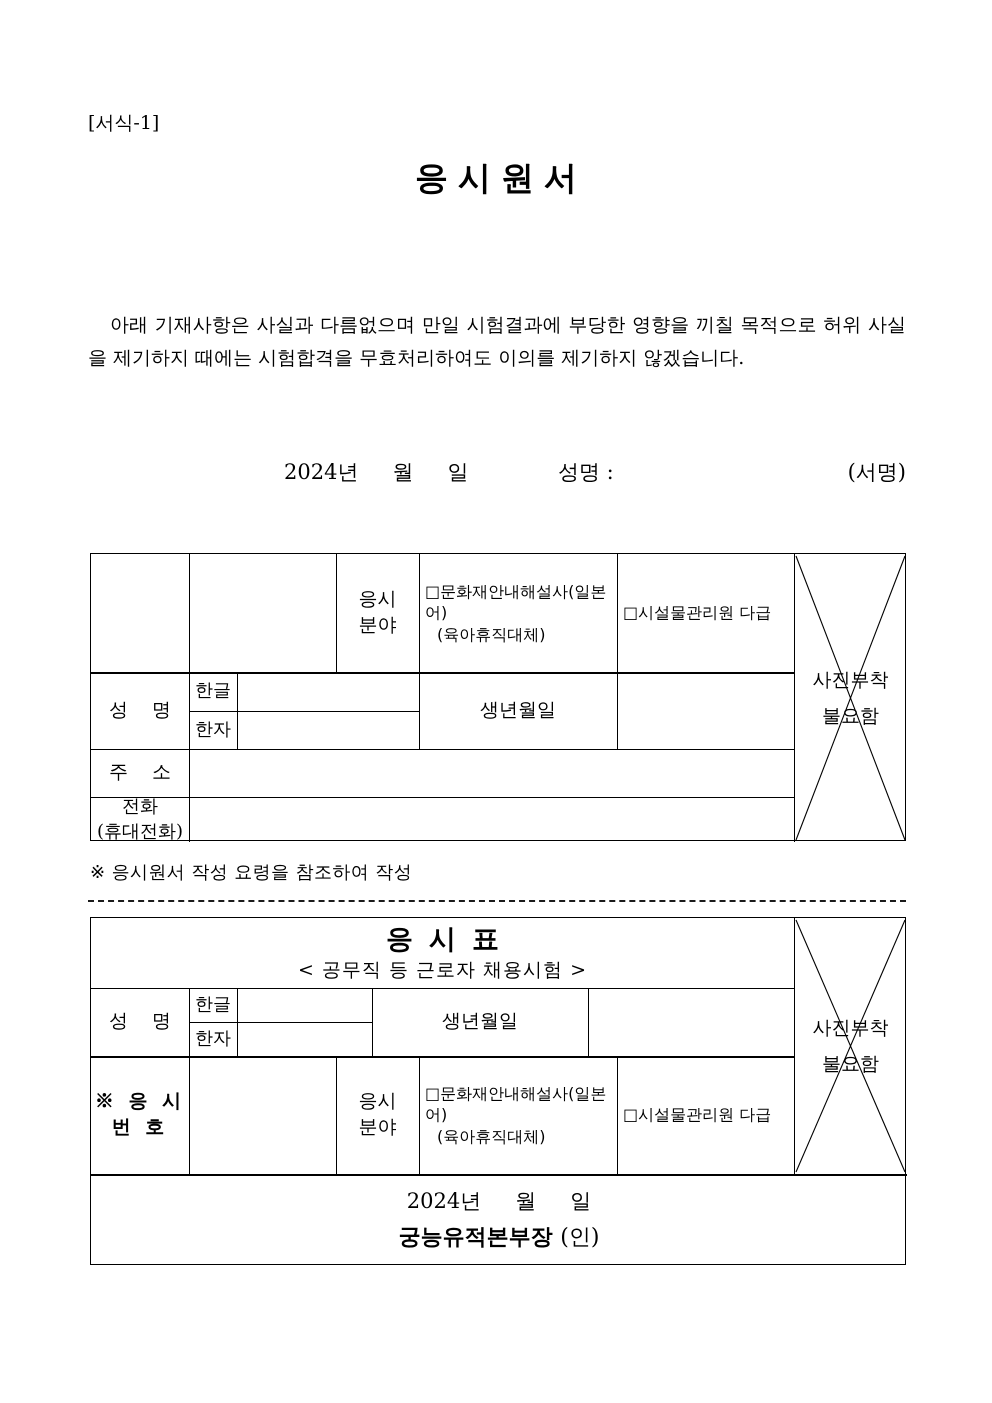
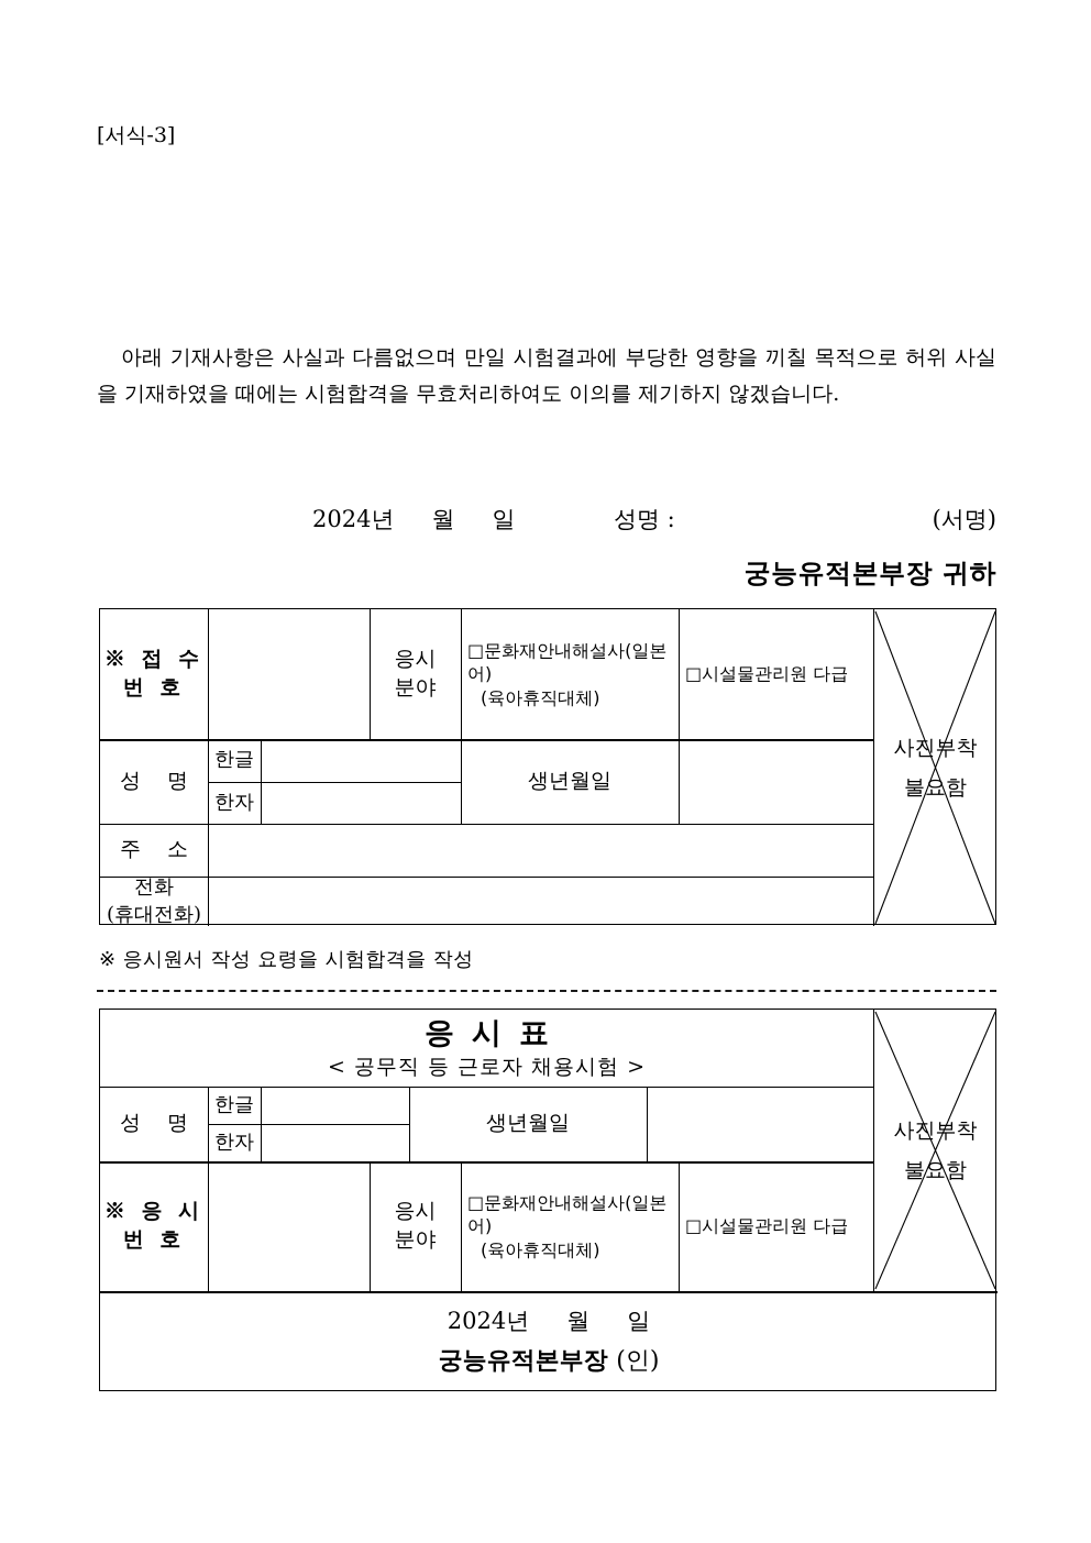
- [서식-1]
+ [서식-3]
- 응시원서
- 아래 기재사항은 사실과 다름없으며 만일 시험결과에 부당한 영향을 끼칠 목적으로 허위 사실을 제기하지 때에는 시험합격을 무효처리하여도 이의를 제기하지 않겠습니다.
+ 아래 기재사항은 사실과 다름없으며 만일 시험결과에 부당한 영향을 끼칠 목적으로 허위 사실을 기재하였을 때에는 시험합격을 무효처리하여도 이의를 제기하지 않겠습니다.
  2024년 월 일
  성명 :
  (서명)
+ 궁능유적본부장 귀하
+ ※ 접 수 번 호
  응시
  분야
  □문화재안내해설사(일본어)
  (육아휴직대체)
  □시설물관리원 다급
  성 명
  한글
  한자
  생년월일
  주 소
  전화
  (휴대전화)
  사진부착
  불요함
- ※ 응시원서 작성 요령을 참조하여 작성
+ ※ 응시원서 작성 요령을 시험합격을 작성
  응시표
  < 공무직 등 근로자 채용시험 >
  성 명
  한글
  한자
  생년월일
  ※ 응 시 번 호
  응시
  분야
  □문화재안내해설사(일본어)
  (육아휴직대체)
  □시설물관리원 다급
  사진부착
  불요함
  2024년 월 일
  궁능유적본부장 (인)
